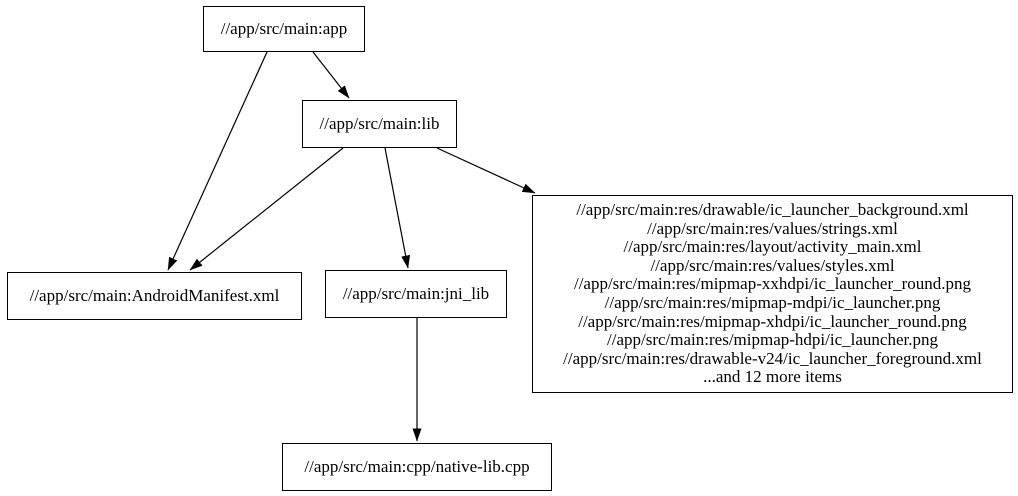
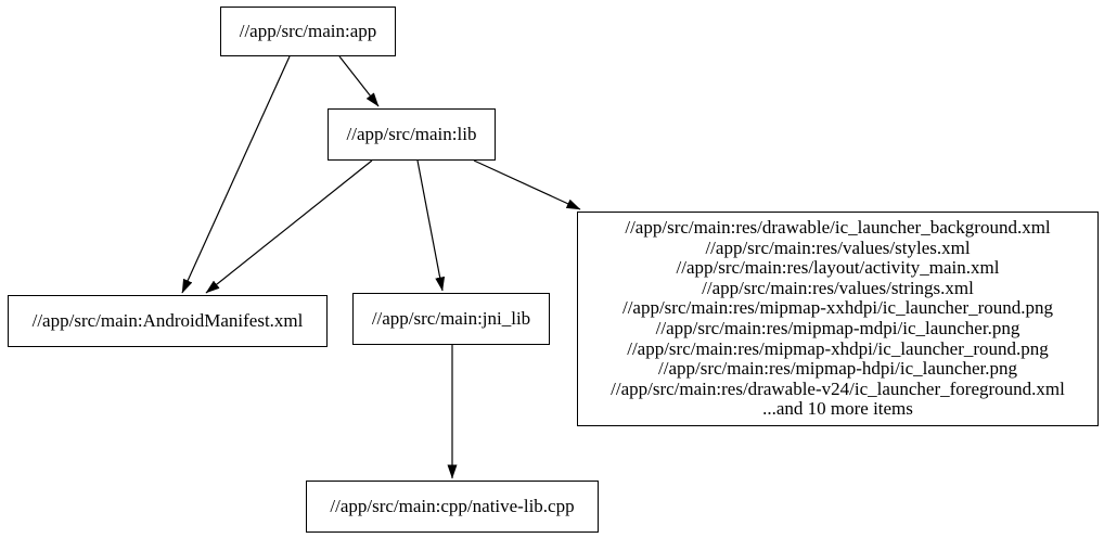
  //app/src/main:app
  //app/src/main:lib
  //app/src/main:AndroidManifest.xml
  //app/src/main:jni_lib
  //app/src/main:res/drawable/ic_launcher_background.xml
- //app/src/main:res/values/strings.xml
+ //app/src/main:res/values/styles.xml
  //app/src/main:res/layout/activity_main.xml
- //app/src/main:res/values/styles.xml
+ //app/src/main:res/values/strings.xml
  //app/src/main:res/mipmap-xxhdpi/ic_launcher_round.png
  //app/src/main:res/mipmap-mdpi/ic_launcher.png
  //app/src/main:res/mipmap-xhdpi/ic_launcher_round.png
  //app/src/main:res/mipmap-hdpi/ic_launcher.png
  //app/src/main:res/drawable-v24/ic_launcher_foreground.xml
- ...and 12 more items
+ ...and 10 more items
  //app/src/main:cpp/native-lib.cpp
